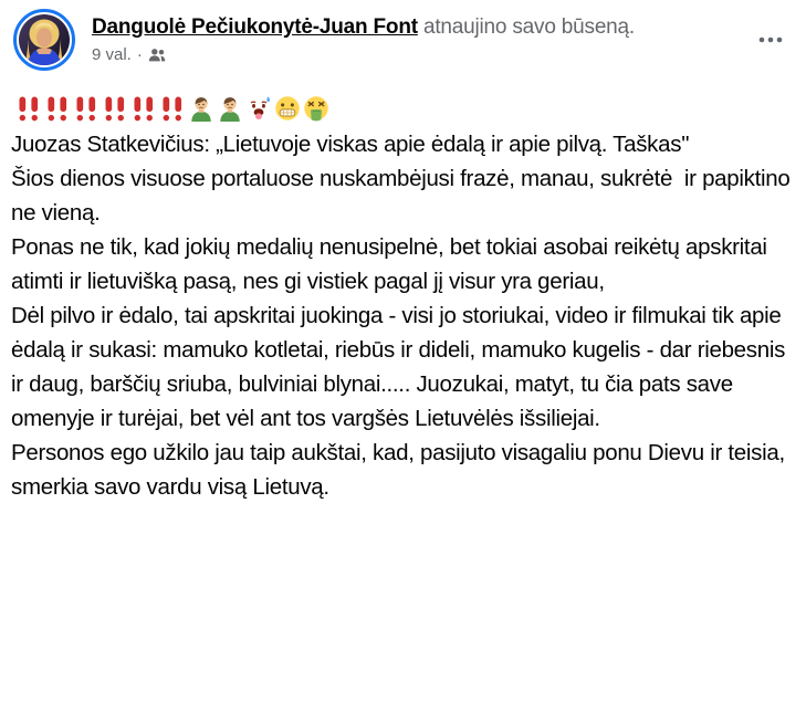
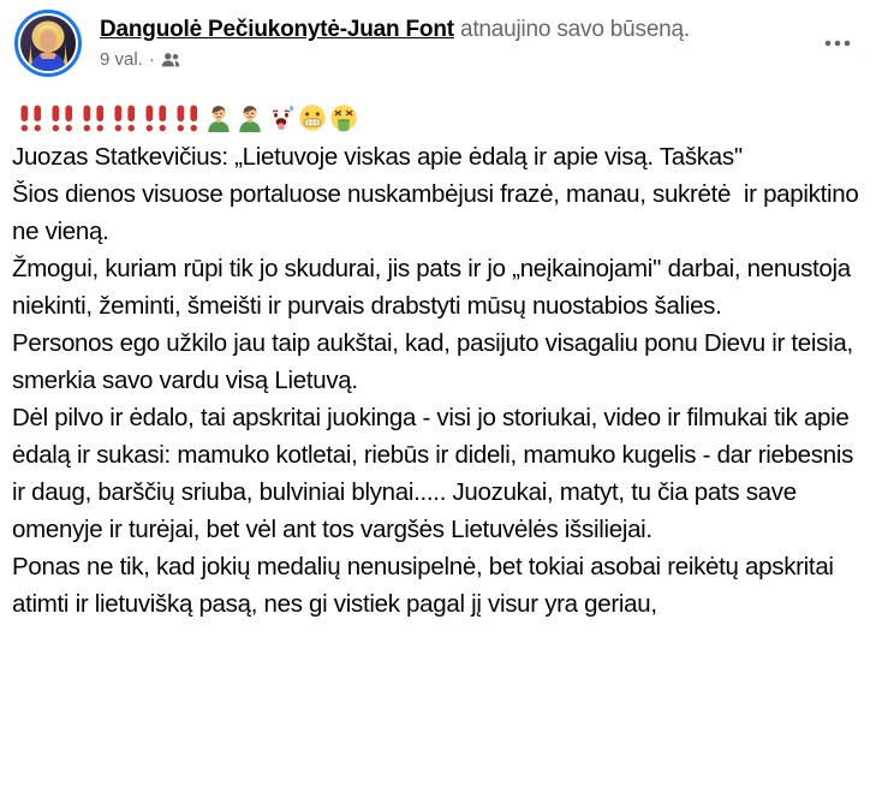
  Danguolė Pečiukonytė-Juan Font atnaujino savo būseną.
  9 val.
  ·
- Juozas Statkevičius: „Lietuvoje viskas apie ėdalą ir apie pilvą. Taškas''
+ Juozas Statkevičius: „Lietuvoje viskas apie ėdalą ir apie visą. Taškas''
  Šios dienos visuose portaluose nuskambėjusi frazė, manau, sukrėtė ir papiktino ne vieną.
+ Žmogui, kuriam rūpi tik jo skudurai, jis pats ir jo „neįkainojami'' darbai, nenustoja niekinti, žeminti, šmeišti ir purvais drabstyti mūsų nuostabios šalies.
- Ponas ne tik, kad jokių medalių nenusipelnė, bet tokiai asobai reikėtų apskritai atimti ir lietuvišką pasą, nes gi vistiek pagal jį visur yra geriau,
+ Personos ego užkilo jau taip aukštai, kad, pasijuto visagaliu ponu Dievu ir teisia, smerkia savo vardu visą Lietuvą.
  Dėl pilvo ir ėdalo, tai apskritai juokinga - visi jo storiukai, video ir filmukai tik apie ėdalą ir sukasi: mamuko kotletai, riebūs ir dideli, mamuko kugelis - dar riebesnis ir daug, barščių sriuba, bulviniai blynai..... Juozukai, matyt, tu čia pats save omenyje ir turėjai, bet vėl ant tos vargšės Lietuvėlės išsiliejai.
- Personos ego užkilo jau taip aukštai, kad, pasijuto visagaliu ponu Dievu ir teisia, smerkia savo vardu visą Lietuvą.
+ Ponas ne tik, kad jokių medalių nenusipelnė, bet tokiai asobai reikėtų apskritai atimti ir lietuvišką pasą, nes gi vistiek pagal jį visur yra geriau,
